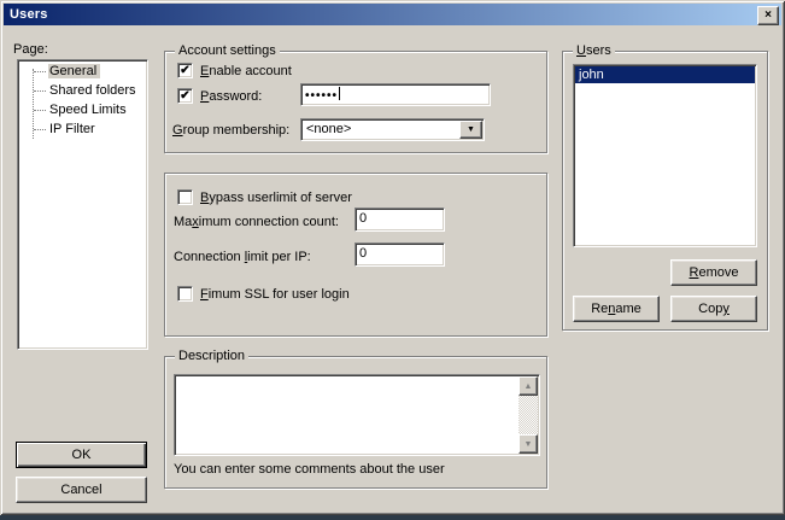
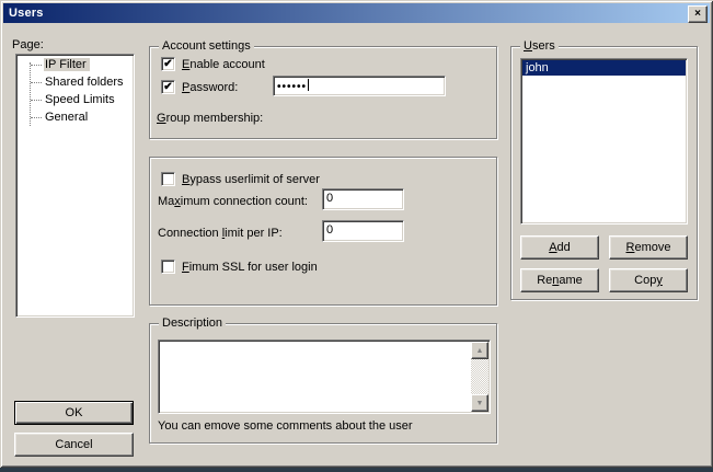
  Users
  ×
  Page:
- General
+ IP Filter
  Shared folders
  Speed Limits
- IP Filter
+ General
  Account settings
  ✔
  Enable account
  ✔
  Password:
  ••••••
  Group membership:
- <none>
  Bypass userlimit of server
  Maximum connection count:
  0
  Connection limit per IP:
  0
  Fimum SSL for user login
  Description
- You can enter some comments about the user
+ You can emove some comments about the user
  Users
  john
+ Add
  Remove
  Rename
  Copy
  OK
  Cancel
